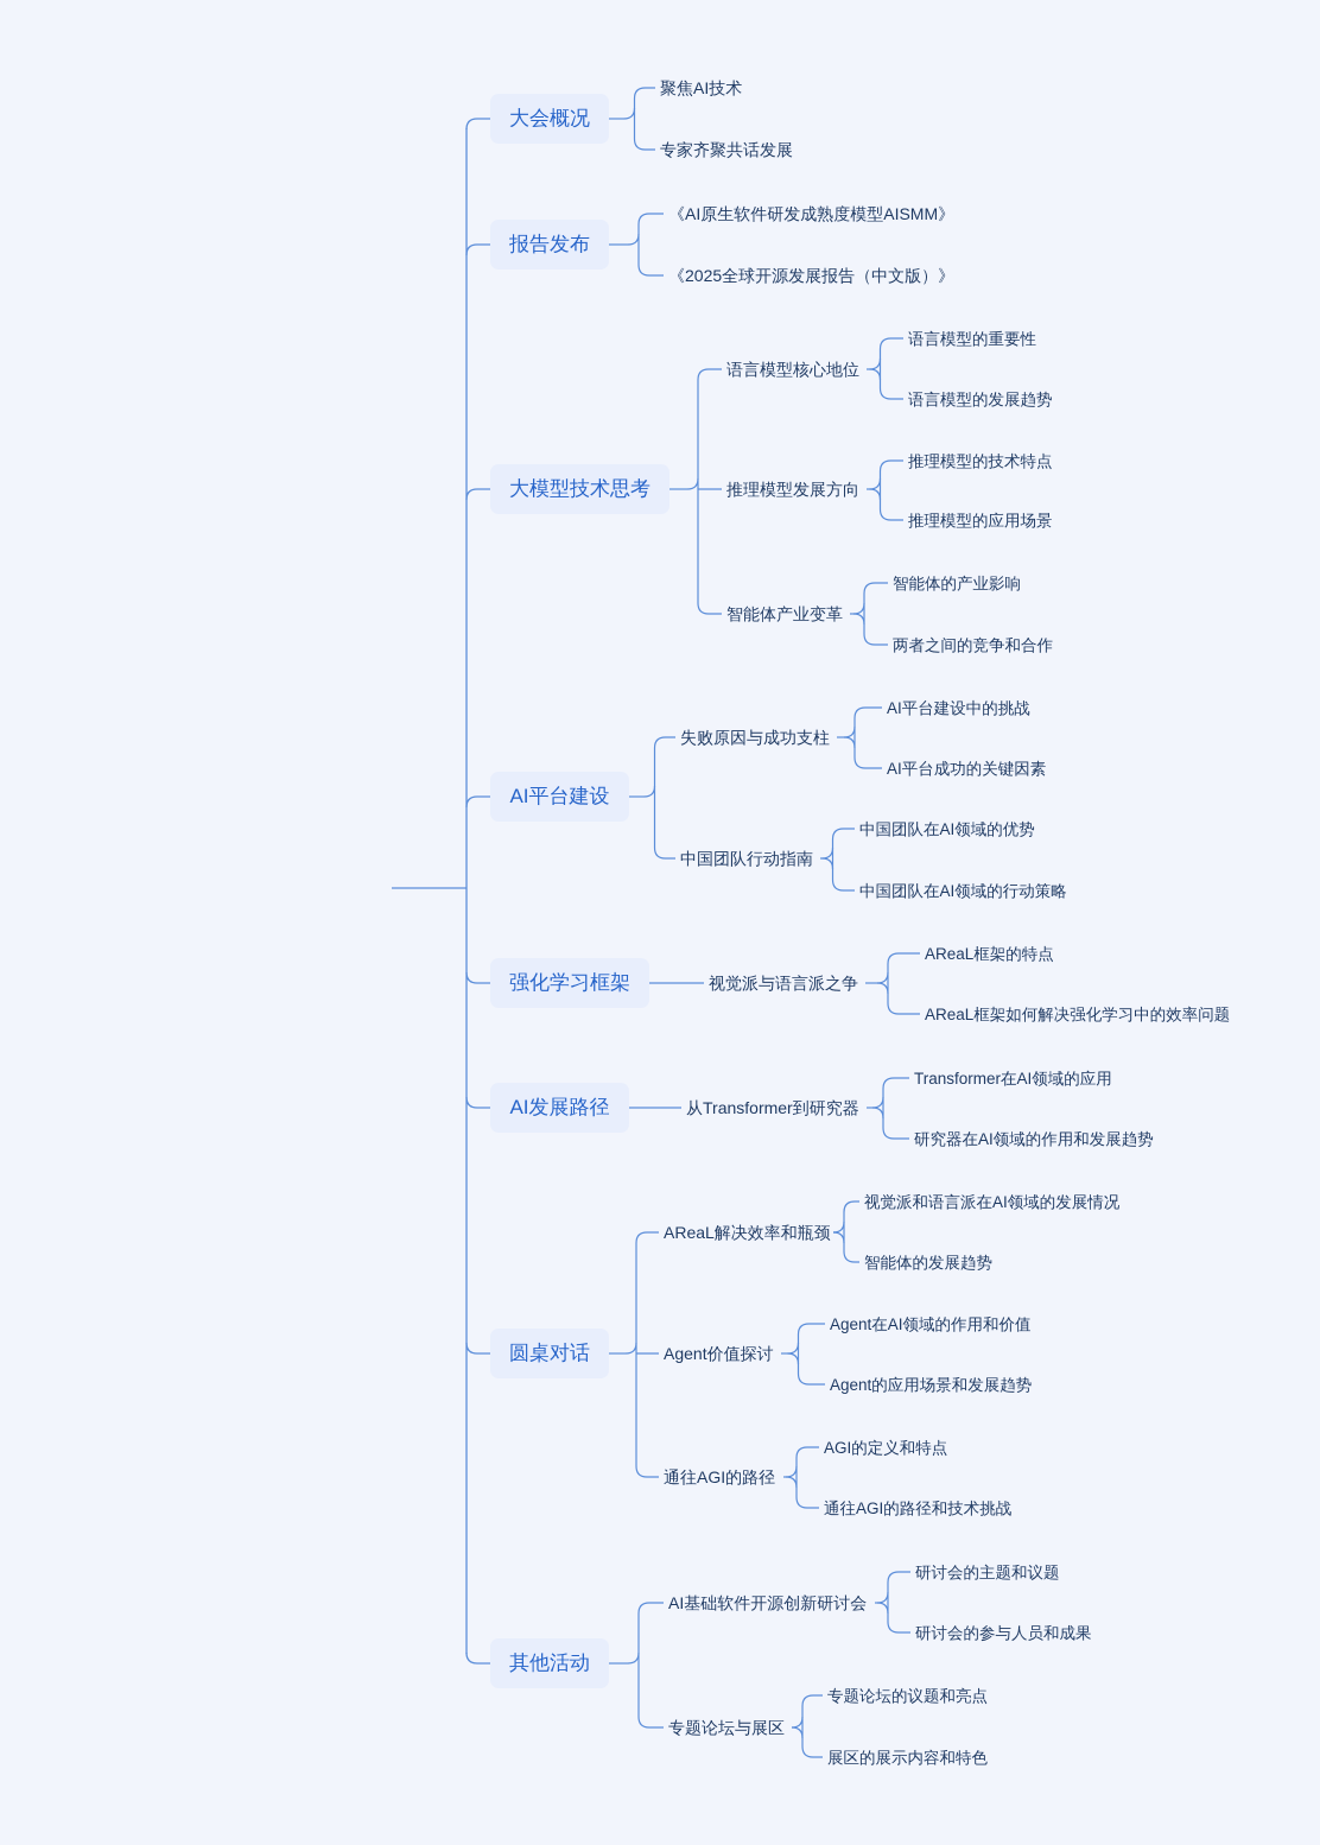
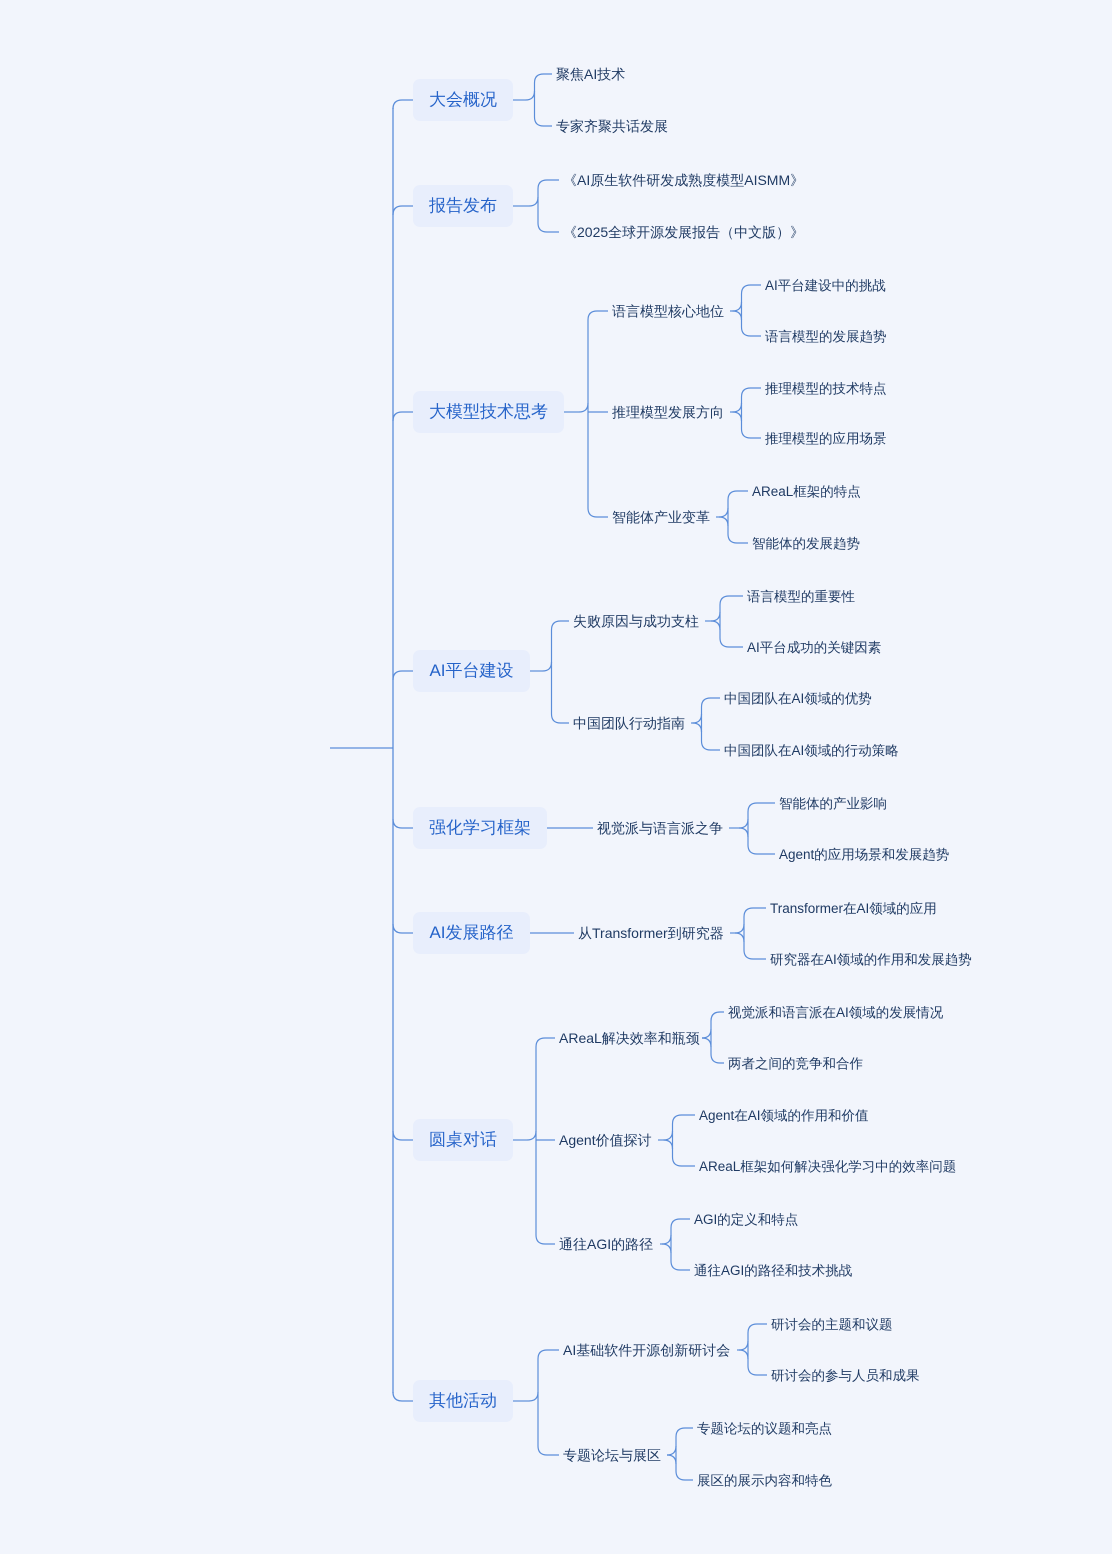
  大会概况
  聚焦AI技术
  专家齐聚共话发展
  报告发布
  《AI原生软件研发成熟度模型AISMM》
  《2025全球开源发展报告（中文版）》
  大模型技术思考
  语言模型核心地位
- 语言模型的重要性
+ AI平台建设中的挑战
  语言模型的发展趋势
  推理模型发展方向
  推理模型的技术特点
  推理模型的应用场景
  智能体产业变革
- 智能体的产业影响
+ AReaL框架的特点
- 两者之间的竞争和合作
+ 智能体的发展趋势
  AI平台建设
  失败原因与成功支柱
- AI平台建设中的挑战
+ 语言模型的重要性
  AI平台成功的关键因素
  中国团队行动指南
  中国团队在AI领域的优势
  中国团队在AI领域的行动策略
  强化学习框架
  视觉派与语言派之争
- AReaL框架的特点
+ 智能体的产业影响
- AReaL框架如何解决强化学习中的效率问题
+ Agent的应用场景和发展趋势
  AI发展路径
  从Transformer到研究器
  Transformer在AI领域的应用
  研究器在AI领域的作用和发展趋势
  圆桌对话
  AReaL解决效率和瓶颈
  视觉派和语言派在AI领域的发展情况
- 智能体的发展趋势
+ 两者之间的竞争和合作
  Agent价值探讨
  Agent在AI领域的作用和价值
- Agent的应用场景和发展趋势
+ AReaL框架如何解决强化学习中的效率问题
  通往AGI的路径
  AGI的定义和特点
  通往AGI的路径和技术挑战
  其他活动
  AI基础软件开源创新研讨会
  研讨会的主题和议题
  研讨会的参与人员和成果
  专题论坛与展区
  专题论坛的议题和亮点
  展区的展示内容和特色
